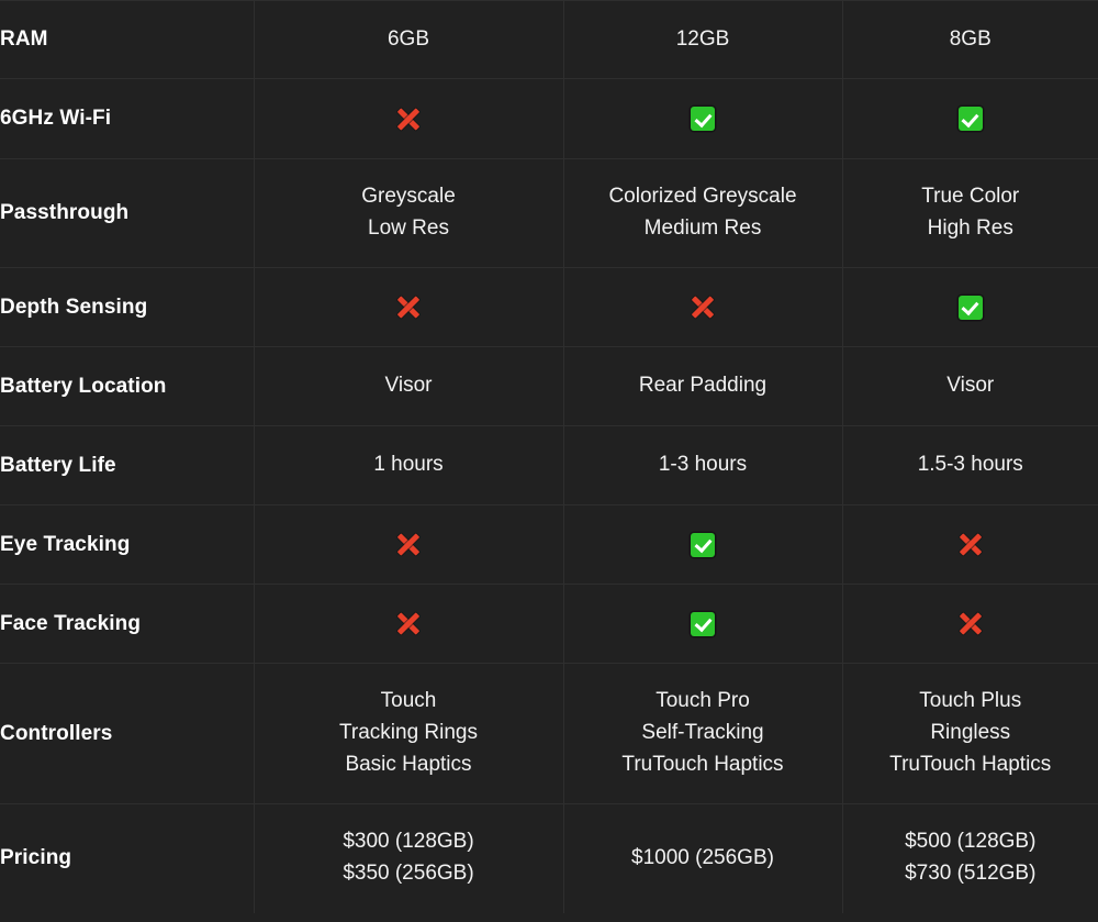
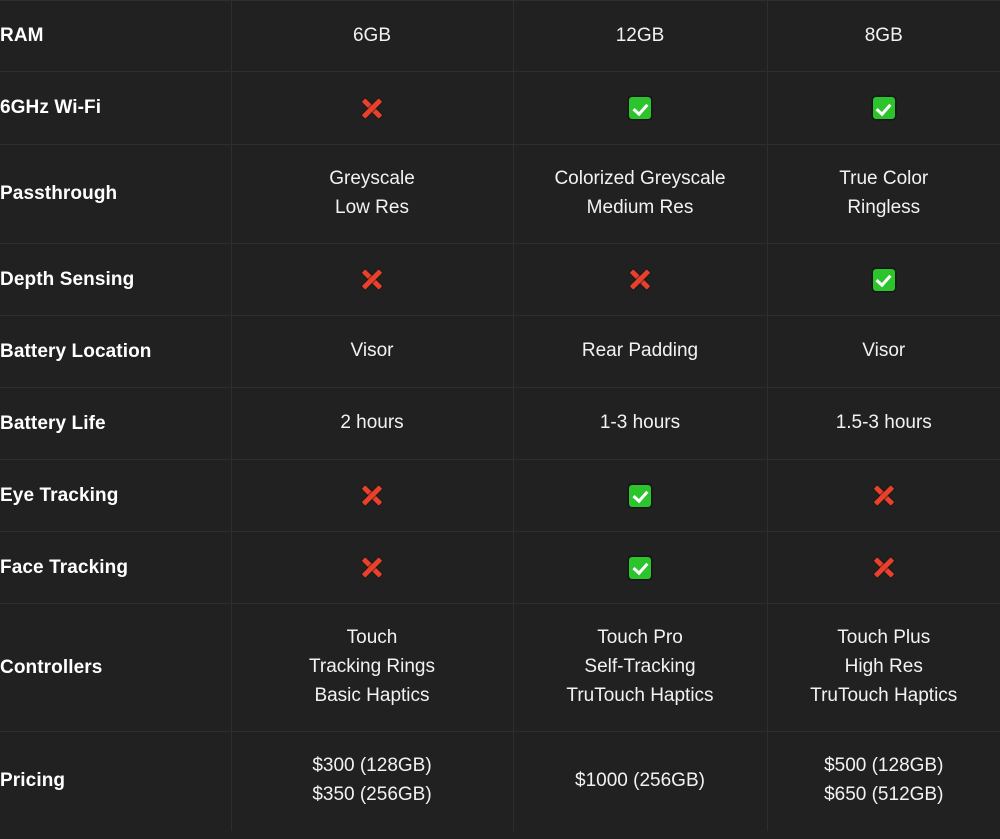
  RAM	6GB	12GB	8GB
  6GHz Wi-Fi
- Passthrough	Greyscale Low Res	Colorized Greyscale Medium Res	True Color High Res
+ Passthrough	Greyscale Low Res	Colorized Greyscale Medium Res	True Color Ringless
  Depth Sensing
  Battery Location	Visor	Rear Padding	Visor
- Battery Life	1 hours	1-3 hours	1.5-3 hours
+ Battery Life	2 hours	1-3 hours	1.5-3 hours
  Eye Tracking
  Face Tracking
- Controllers	Touch Tracking Rings Basic Haptics	Touch Pro Self-Tracking TruTouch Haptics	Touch Plus Ringless TruTouch Haptics
+ Controllers	Touch Tracking Rings Basic Haptics	Touch Pro Self-Tracking TruTouch Haptics	Touch Plus High Res TruTouch Haptics
- Pricing	$300 (128GB) $350 (256GB)	$1000 (256GB)	$500 (128GB) $730 (512GB)
+ Pricing	$300 (128GB) $350 (256GB)	$1000 (256GB)	$500 (128GB) $650 (512GB)
